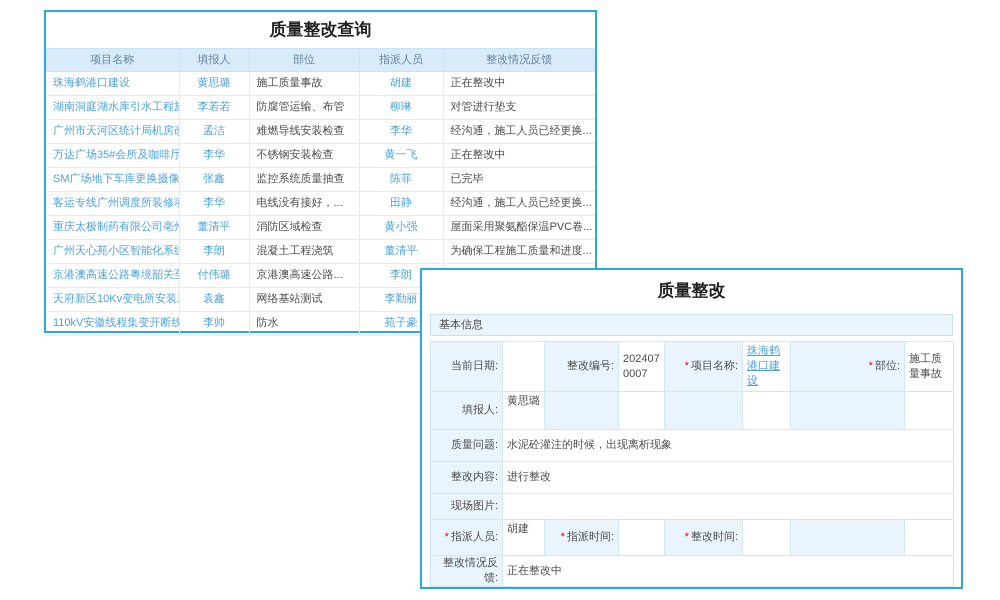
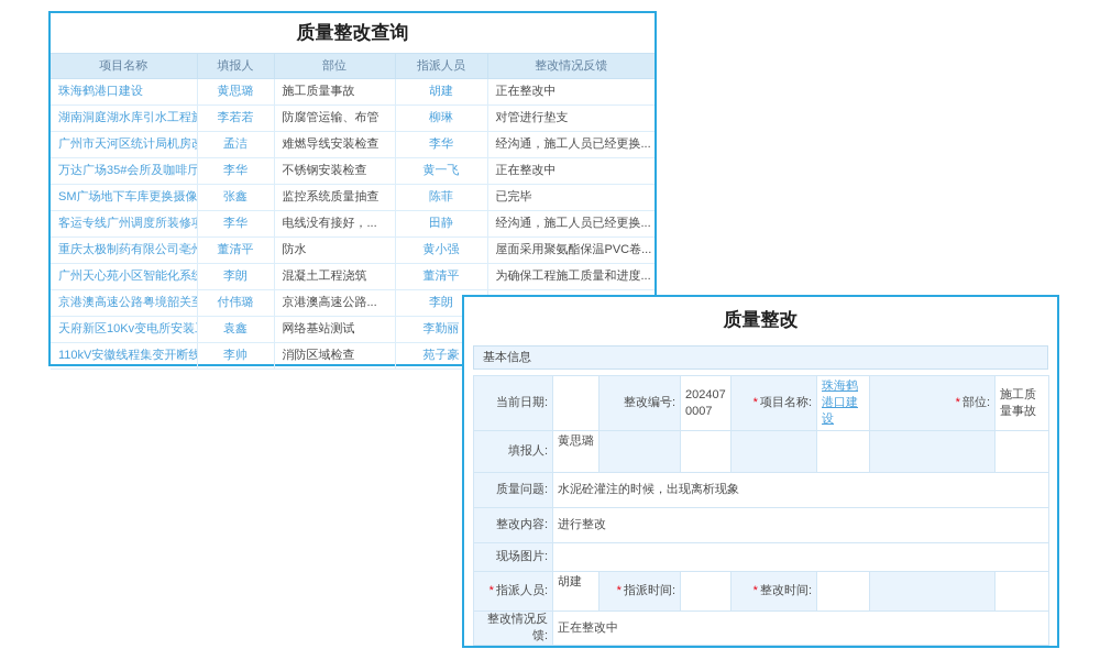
  质量整改查询
  项目名称	填报人	部位	指派人员	整改情况反馈
  珠海鹤港口建设	黄思璐	施工质量事故	胡建	正在整改中
  湖南洞庭湖水库引水工程	李若若	防腐管运输、布管	柳琳	对管进行垫支
  广州市天河区统计局机房	孟洁	难燃导线安装检查	李华	经沟通，施工人员已经更换...
  万达广场35#会所及咖啡厅	李华	不锈钢安装检查	黄一飞	正在整改中
  SM广场地下车库更换摄像	张鑫	监控系统质量抽查	陈菲	已完毕
  客运专线广州调度所装修	李华	电线没有接好，...	田静	经沟通，施工人员已经更换...
- 重庆太极制药有限公司亳	董清平	消防区域检查	黄小强	屋面采用聚氨酯保温PVC卷...
+ 重庆太极制药有限公司亳	董清平	防水	黄小强	屋面采用聚氨酯保温PVC卷...
  广州天心苑小区智能化系	李朗	混凝土工程浇筑	董清平	为确保工程施工质量和进度...
  天府新区10Kv变电所安装	袁鑫	网络基站测试	李勤丽
- 110kV安徽线程集变开断线	李帅	防水	苑子豪
+ 110kV安徽线程集变开断线	李帅	消防区域检查	苑子豪
  质量整改
  基本信息
  当前日期:		整改编号:	2024070007	* 项目名称:	珠海鹤港口建设	* 部位:	施工质量事故
  填报人:	黄思璐
  质量问题:	水泥砼灌注的时候，出现离析现象
  整改内容:	进行整改
  现场图片:
  * 指派人员:	胡建	* 指派时间:		* 整改时间:
  整改情况反馈:	正在整改中
